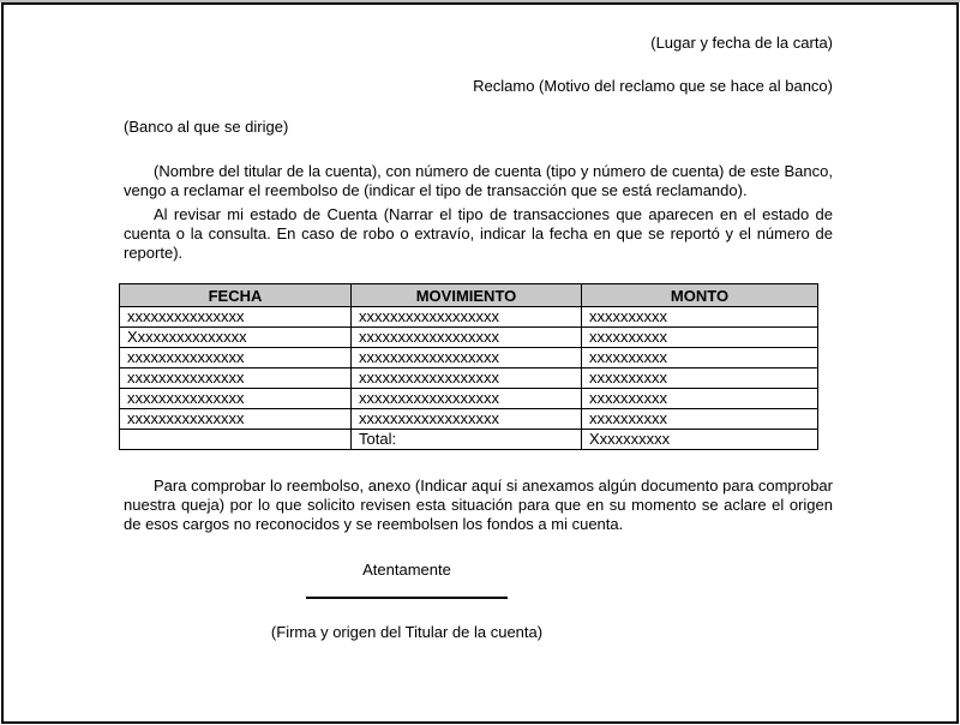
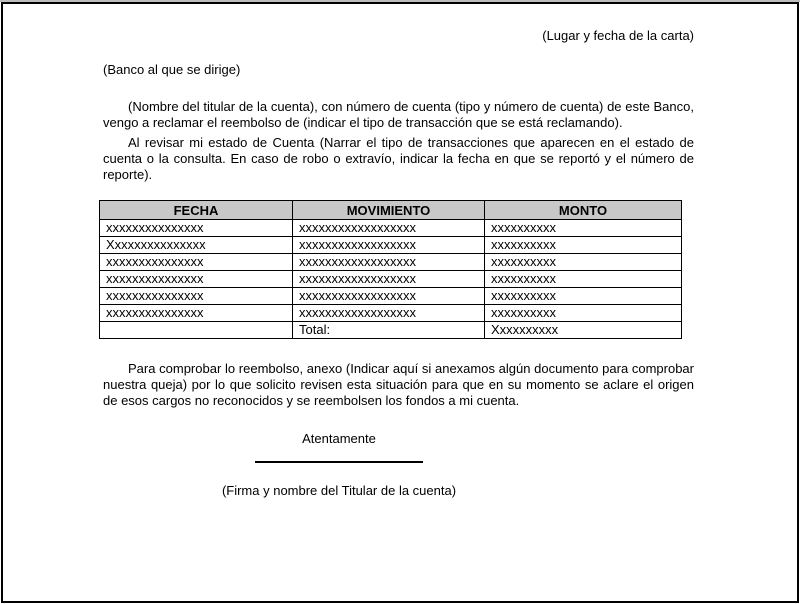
  (Lugar y fecha de la carta)
- Reclamo (Motivo del reclamo que se hace al banco)
  (Banco al que se dirige)
  (Nombre del titular de la cuenta), con número de cuenta (tipo y número de cuenta) de este Banco, vengo a reclamar el reembolso de (indicar el tipo de transacción que se está reclamando).
  Al revisar mi estado de Cuenta (Narrar el tipo de transacciones que aparecen en el estado de cuenta o la consulta. En caso de robo o extravío, indicar la fecha en que se reportó y el número de reporte).
  FECHA	MOVIMIENTO	MONTO
  xxxxxxxxxxxxxxx	xxxxxxxxxxxxxxxxxx	xxxxxxxxxx
  Xxxxxxxxxxxxxxx	xxxxxxxxxxxxxxxxxx	xxxxxxxxxx
  xxxxxxxxxxxxxxx	xxxxxxxxxxxxxxxxxx	xxxxxxxxxx
  xxxxxxxxxxxxxxx	xxxxxxxxxxxxxxxxxx	xxxxxxxxxx
  xxxxxxxxxxxxxxx	xxxxxxxxxxxxxxxxxx	xxxxxxxxxx
  xxxxxxxxxxxxxxx	xxxxxxxxxxxxxxxxxx	xxxxxxxxxx
  	Total:	Xxxxxxxxxx
  Para comprobar lo reembolso, anexo (Indicar aquí si anexamos algún documento para comprobar nuestra queja) por lo que solicito revisen esta situación para que en su momento se aclare el origen de esos cargos no reconocidos y se reembolsen los fondos a mi cuenta.
  Atentamente
- (Firma y origen del Titular de la cuenta)
+ (Firma y nombre del Titular de la cuenta)
